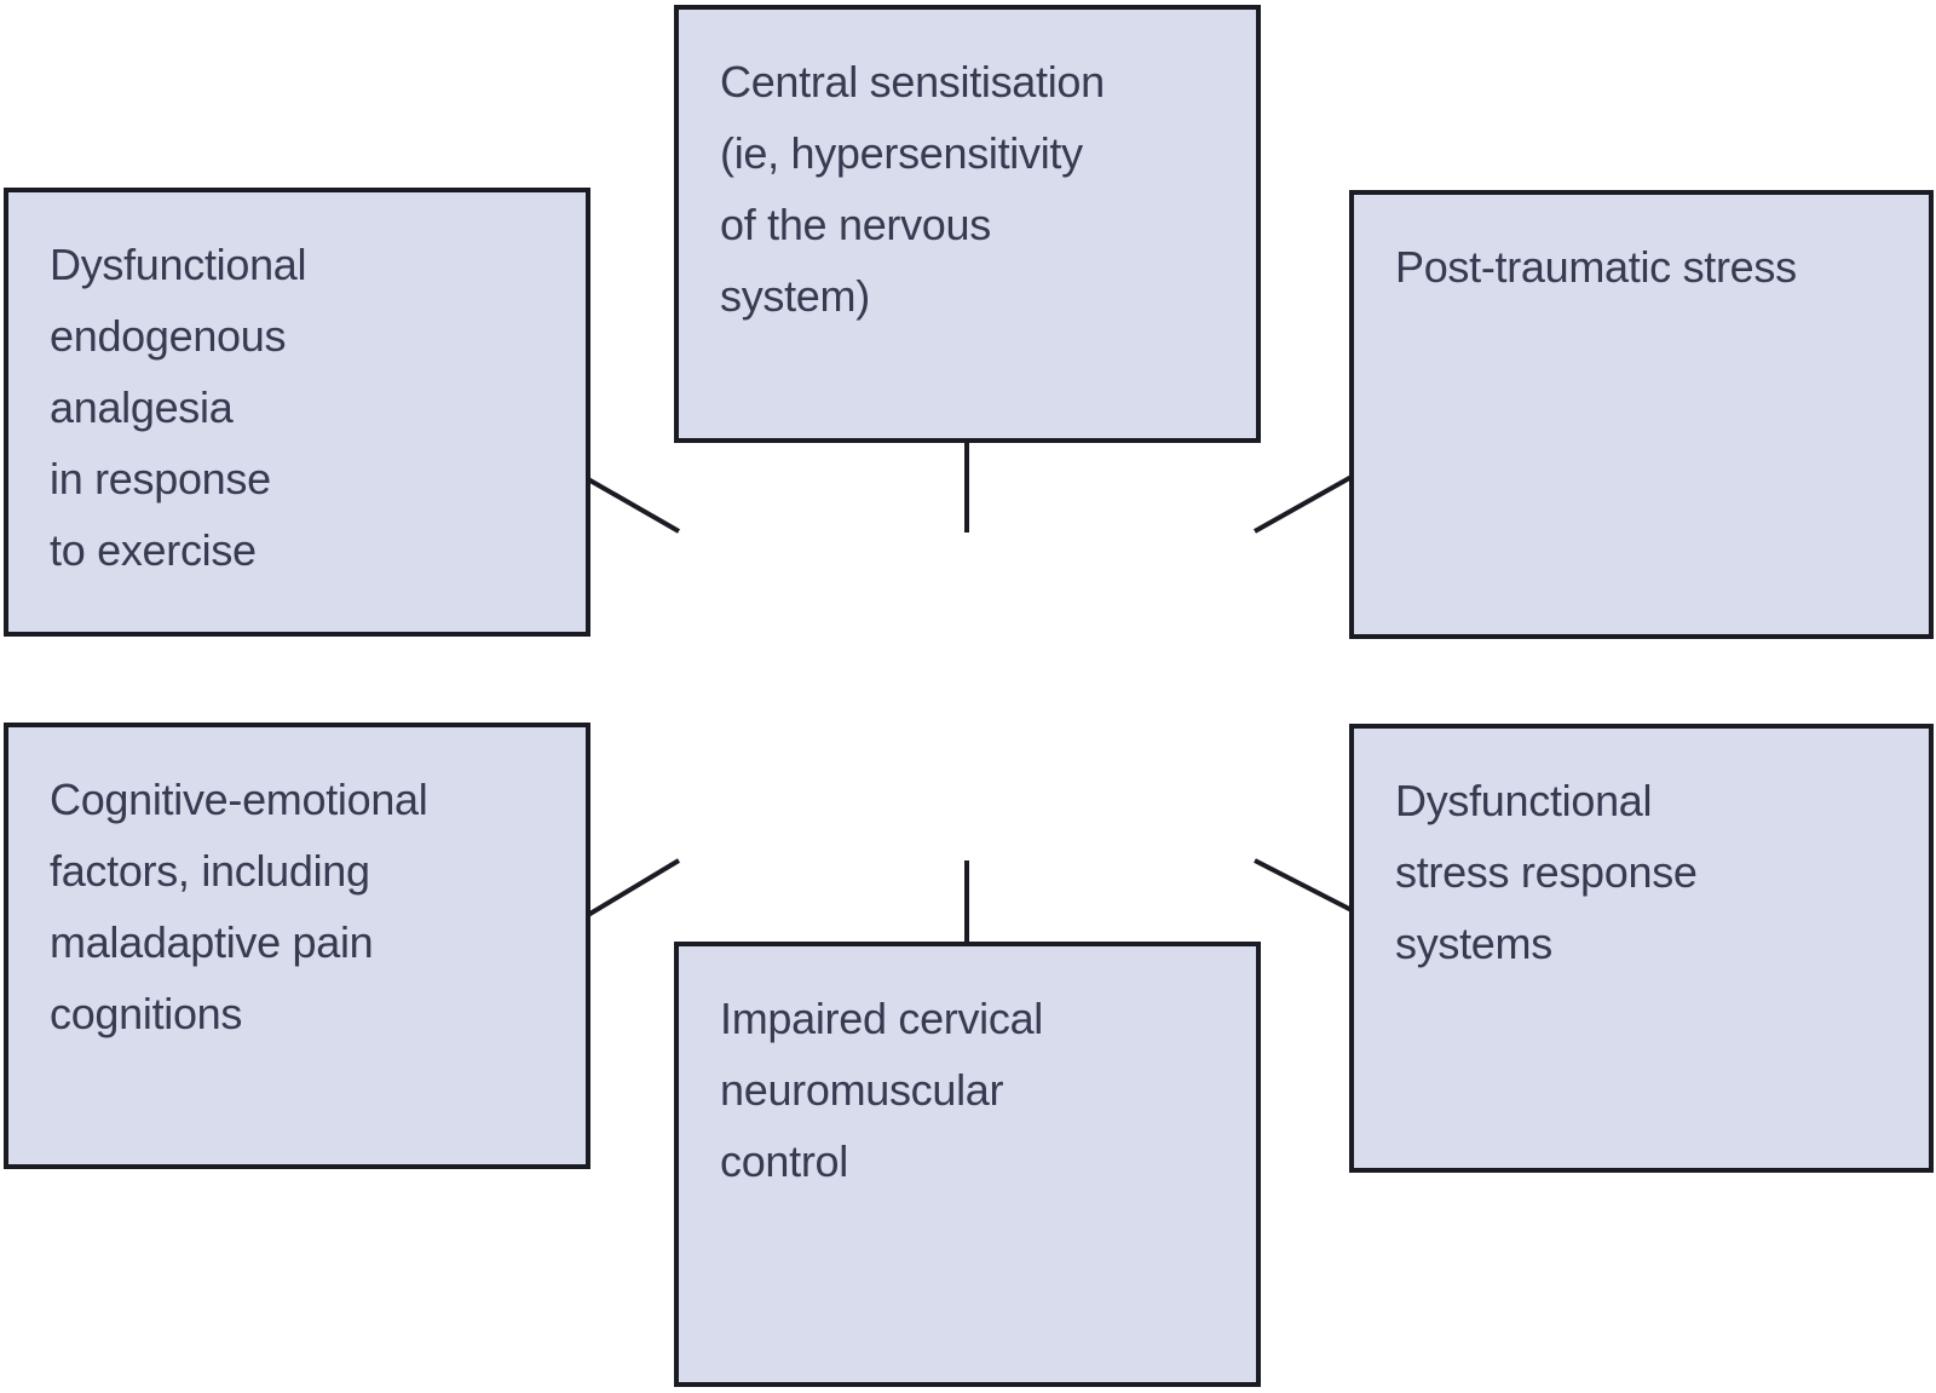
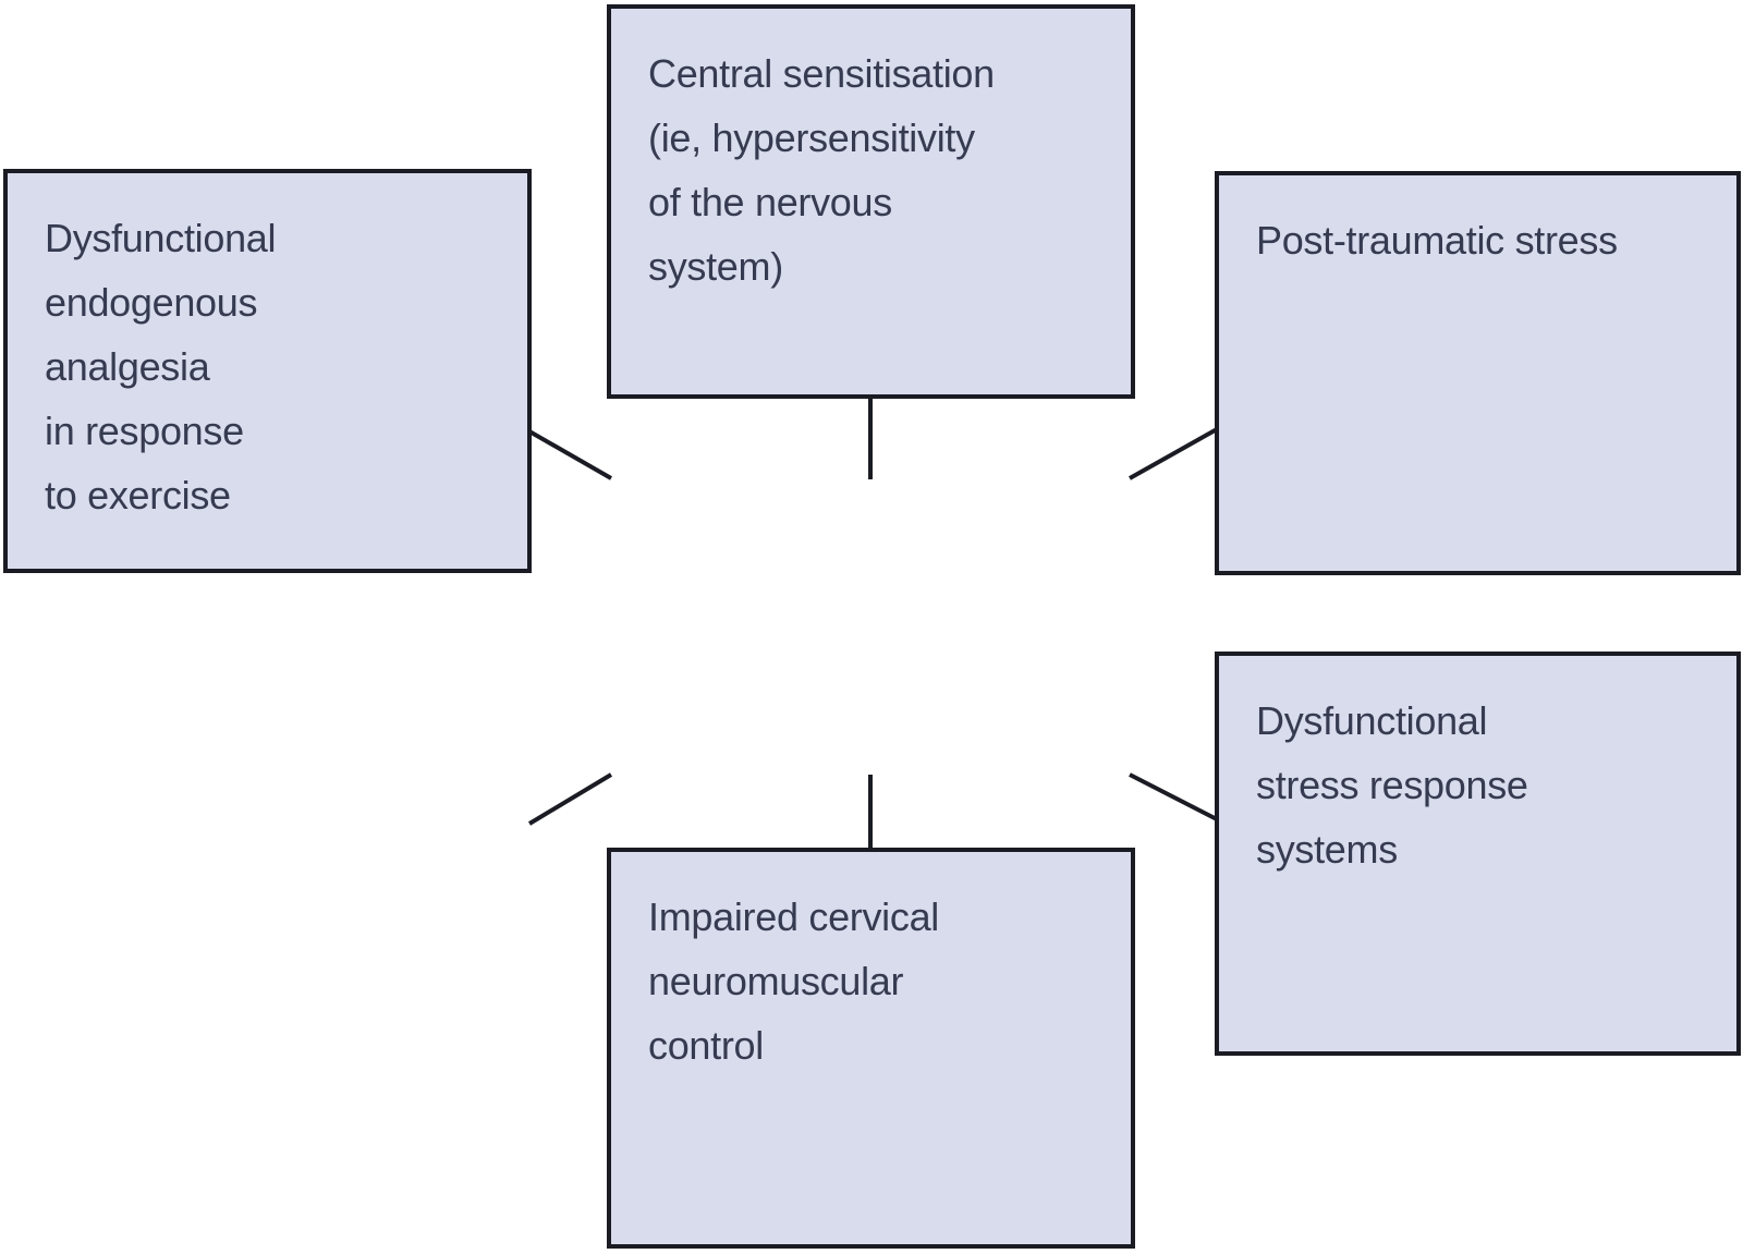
  Dysfunctional
  endogenous
  analgesia
  in response
  to exercise
  Central sensitisation
  (ie, hypersensitivity
  of the nervous
  system)
  Post-traumatic stress
- Cognitive-emotional
- factors, including
- maladaptive pain
- cognitions
  Impaired cervical
  neuromuscular
  control
  Dysfunctional
  stress response
  systems
